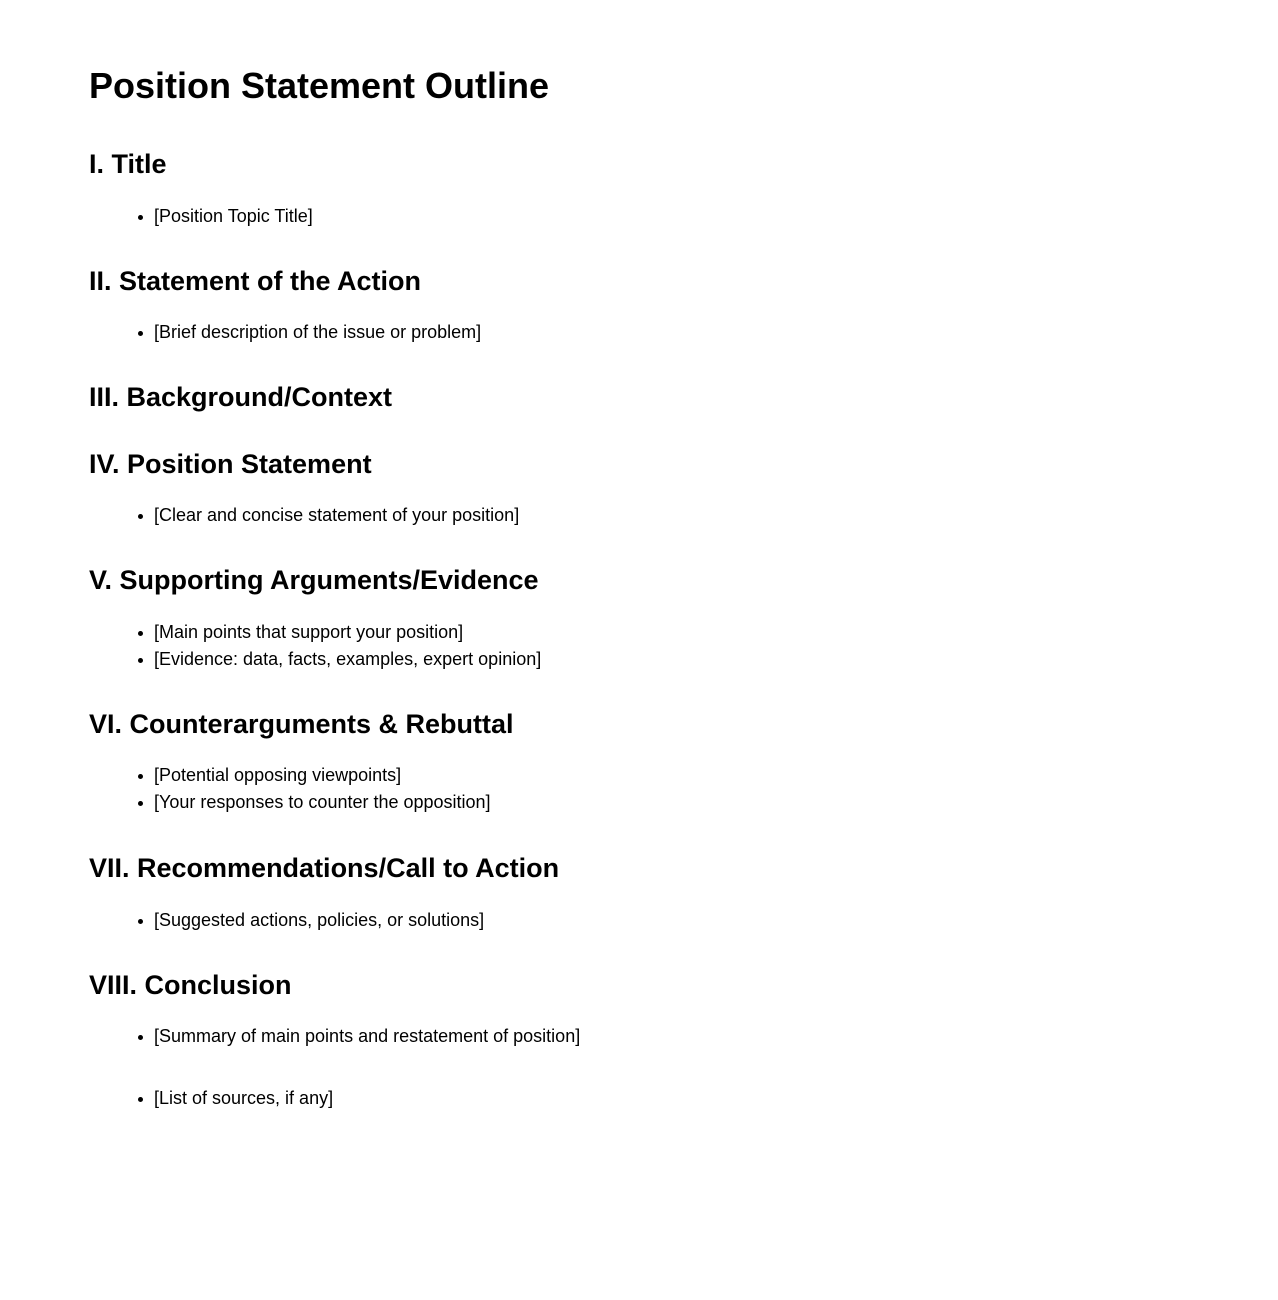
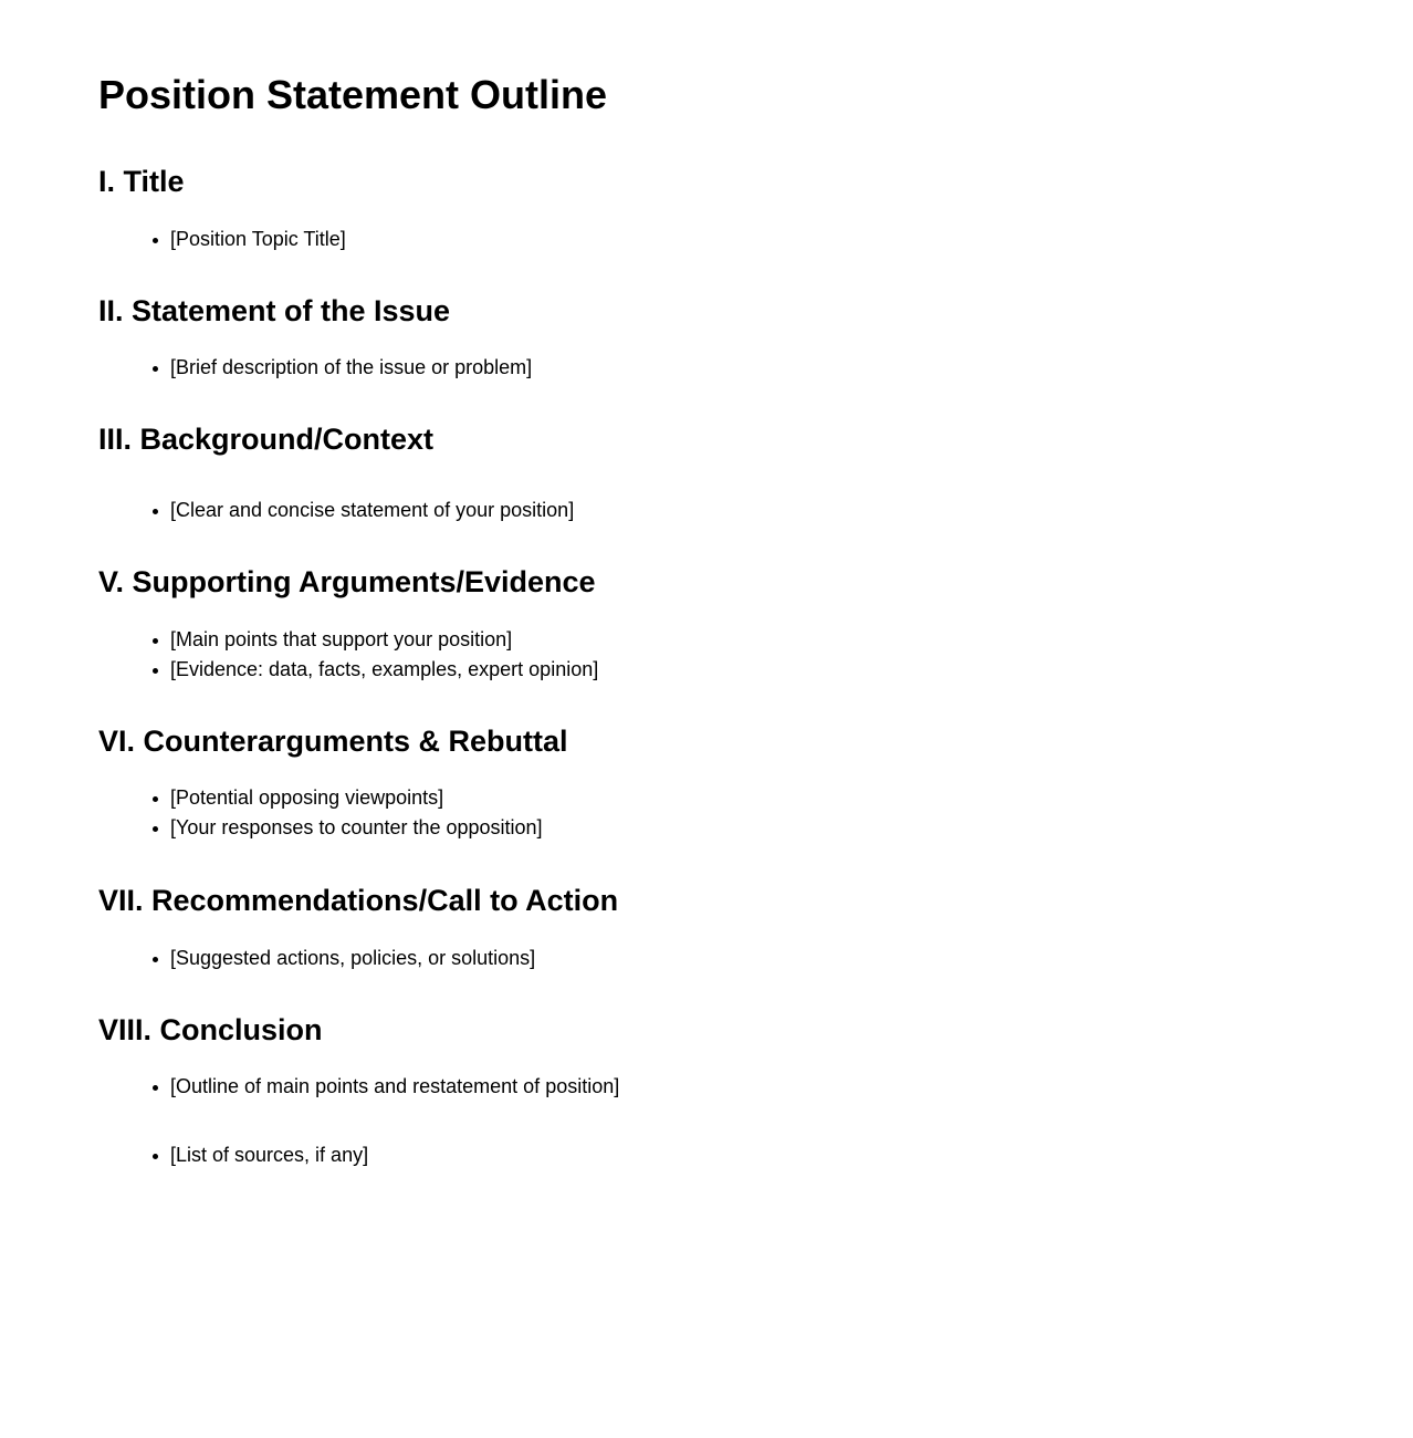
  Position Statement Outline
  I. Title
  [Position Topic Title]
- II. Statement of the Action
+ II. Statement of the Issue
  [Brief description of the issue or problem]
  III. Background/Context
- IV. Position Statement
  [Clear and concise statement of your position]
  V. Supporting Arguments/Evidence
  [Main points that support your position]
  [Evidence: data, facts, examples, expert opinion]
  VI. Counterarguments & Rebuttal
  [Potential opposing viewpoints]
  [Your responses to counter the opposition]
  VII. Recommendations/Call to Action
  [Suggested actions, policies, or solutions]
  VIII. Conclusion
- [Summary of main points and restatement of position]
+ [Outline of main points and restatement of position]
  [List of sources, if any]
